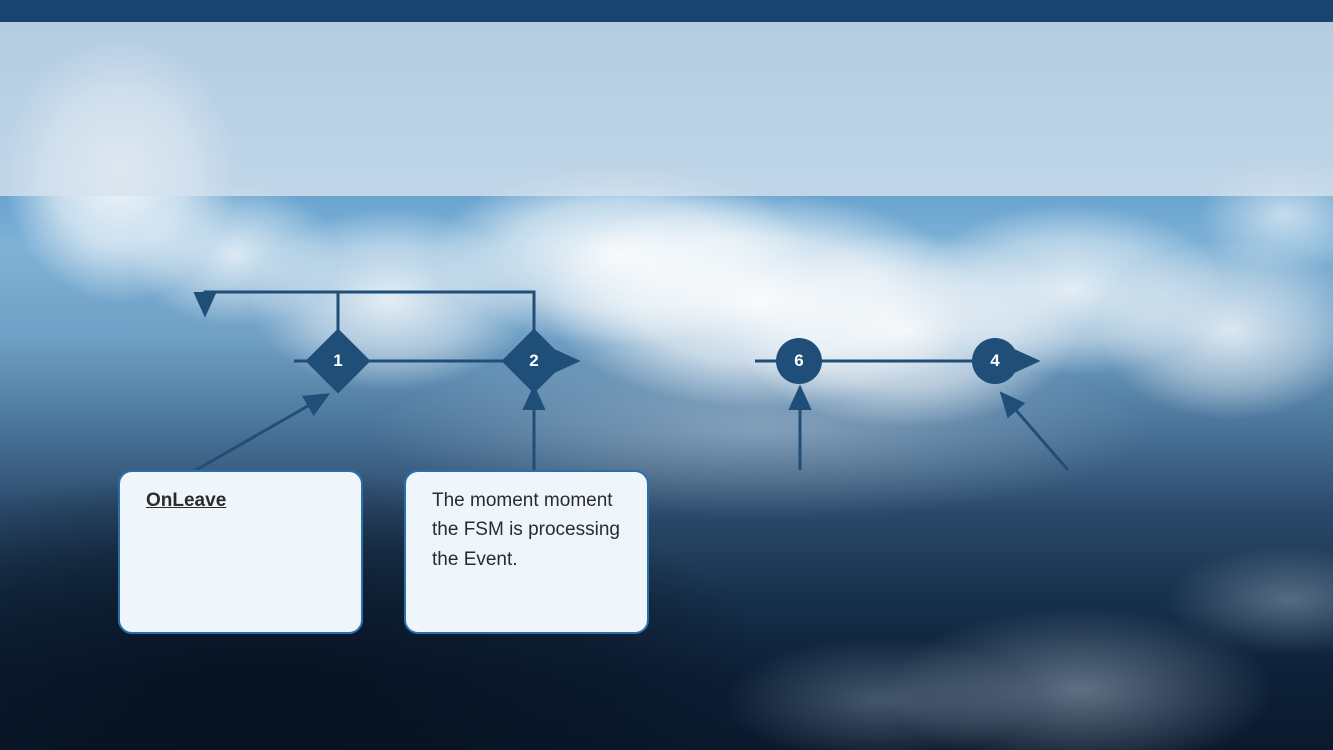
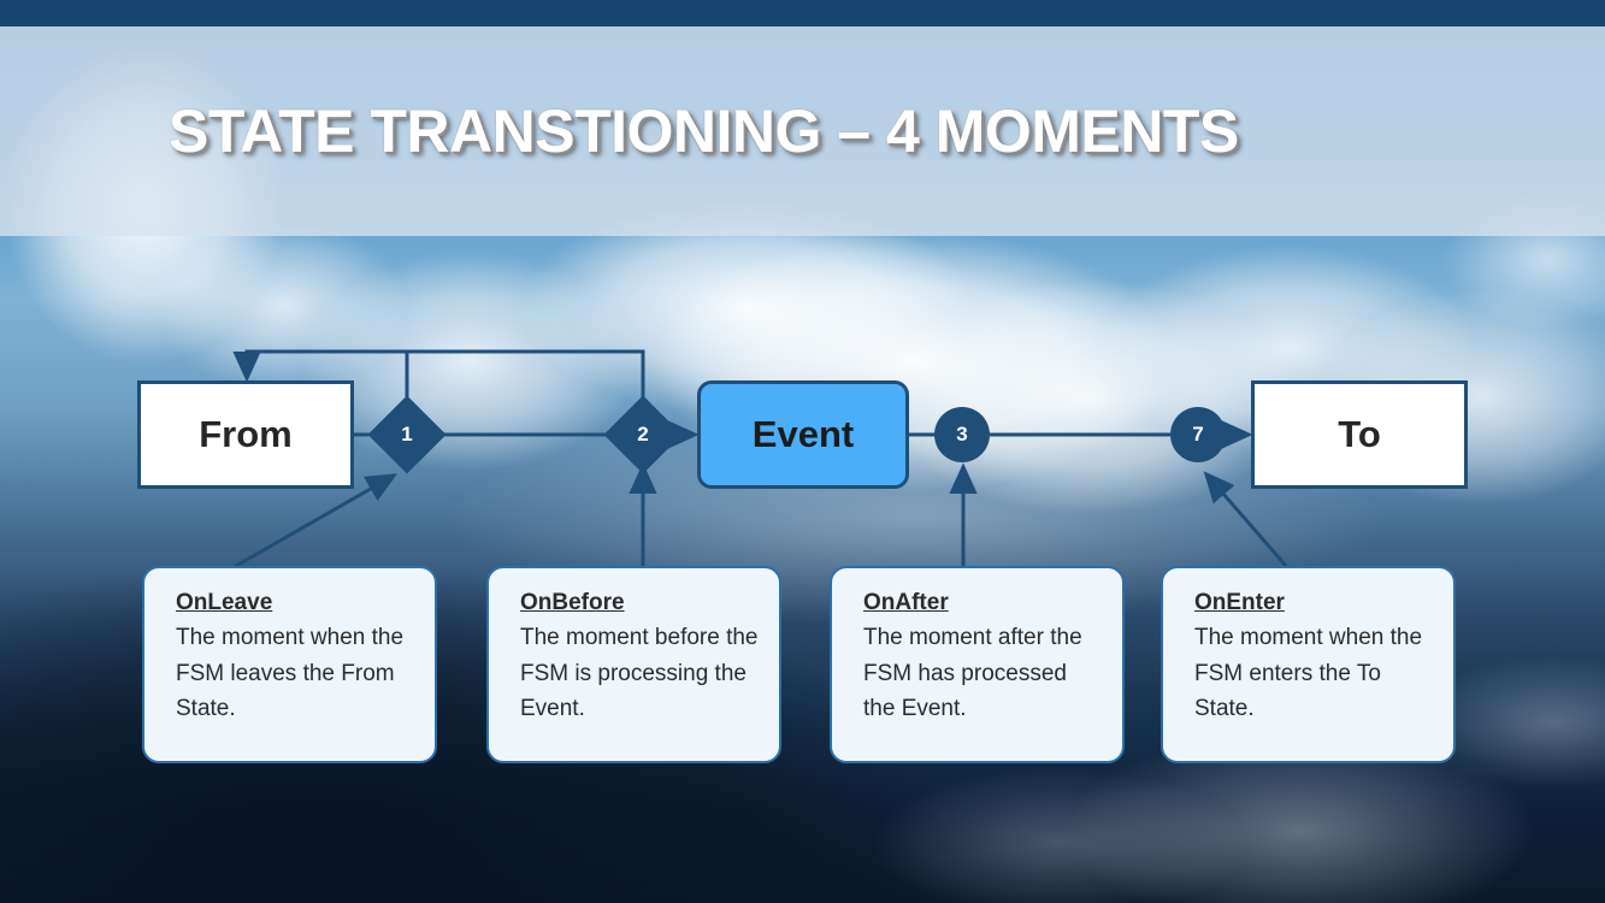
+ STATE TRANSTIONING – 4 MOMENTS
+ From
+ Event
+ To
  1
  2
- 6
+ 3
- 4
+ 7
  OnLeave
+ The moment when the FSM leaves the From State.
+ OnBefore
- The moment moment the FSM is processing the Event.
+ The moment before the FSM is processing the Event.
+ OnAfter
+ The moment after the FSM has processed the Event.
+ OnEnter
+ The moment when the FSM enters the To State.
